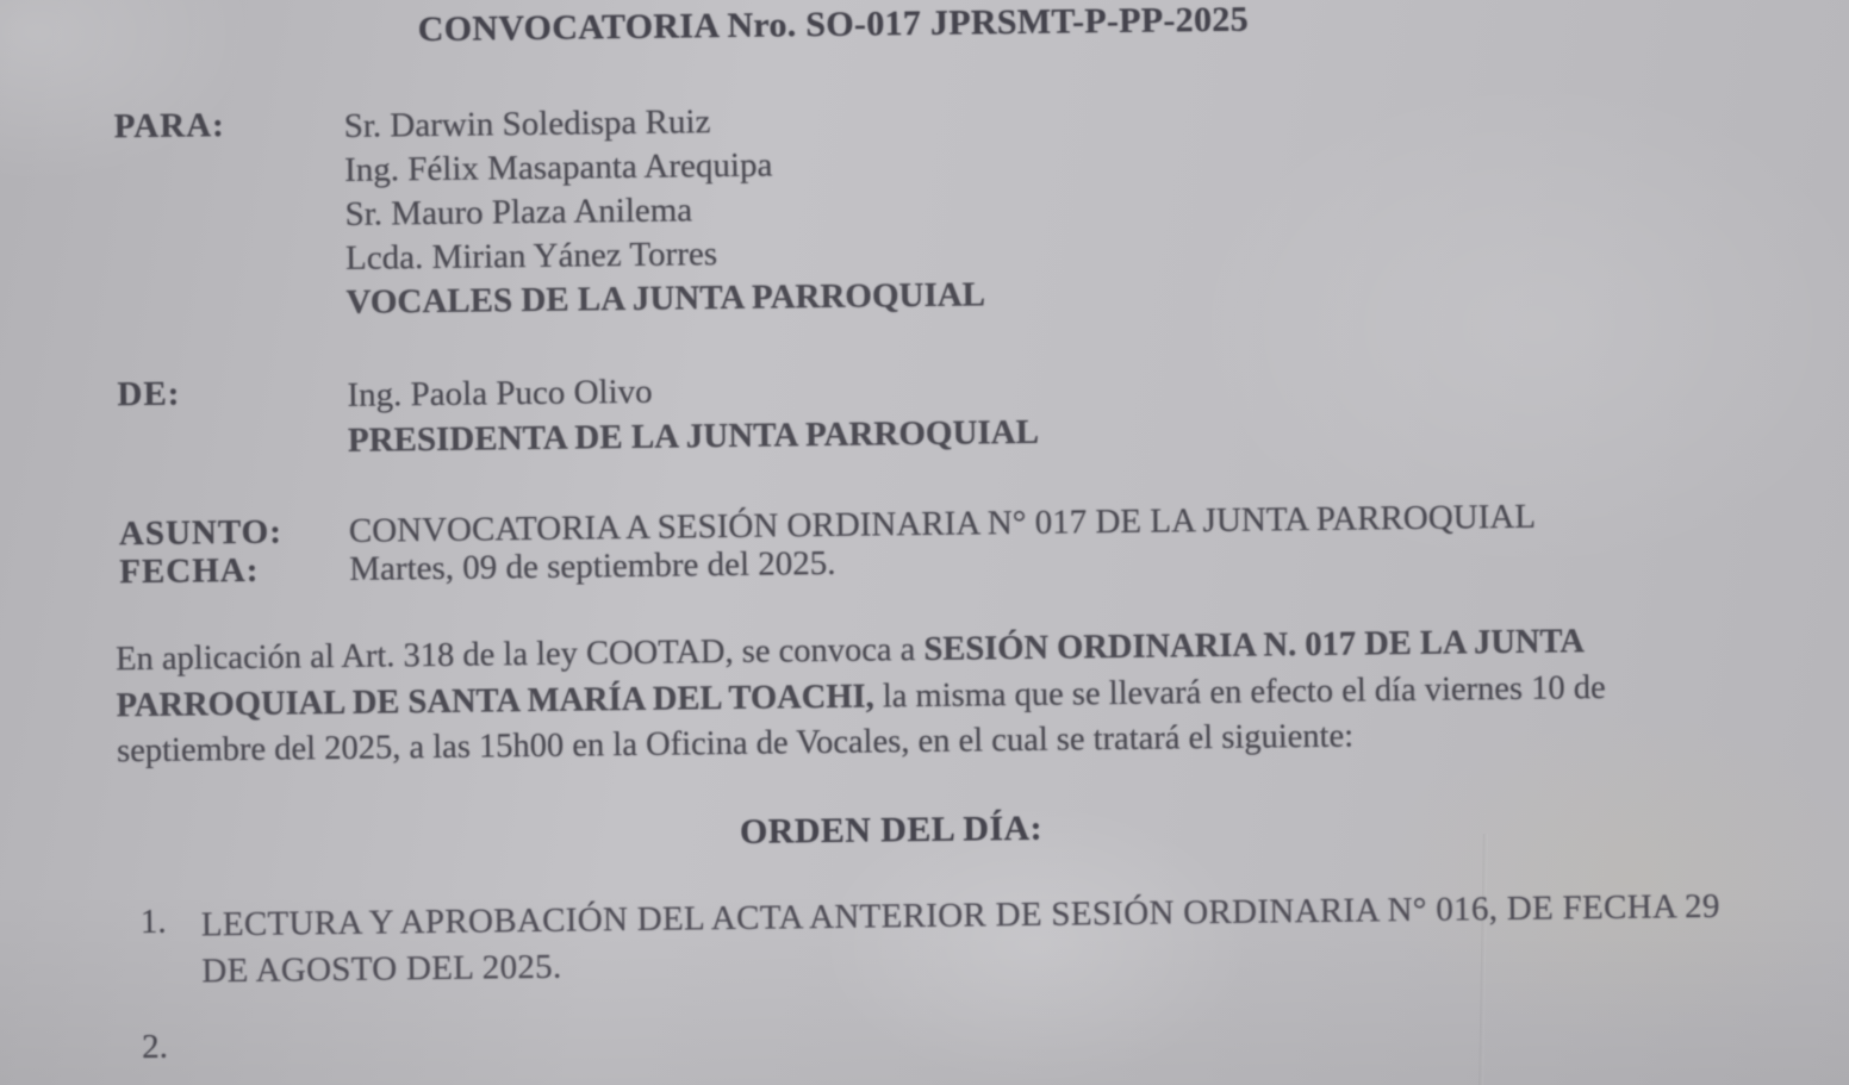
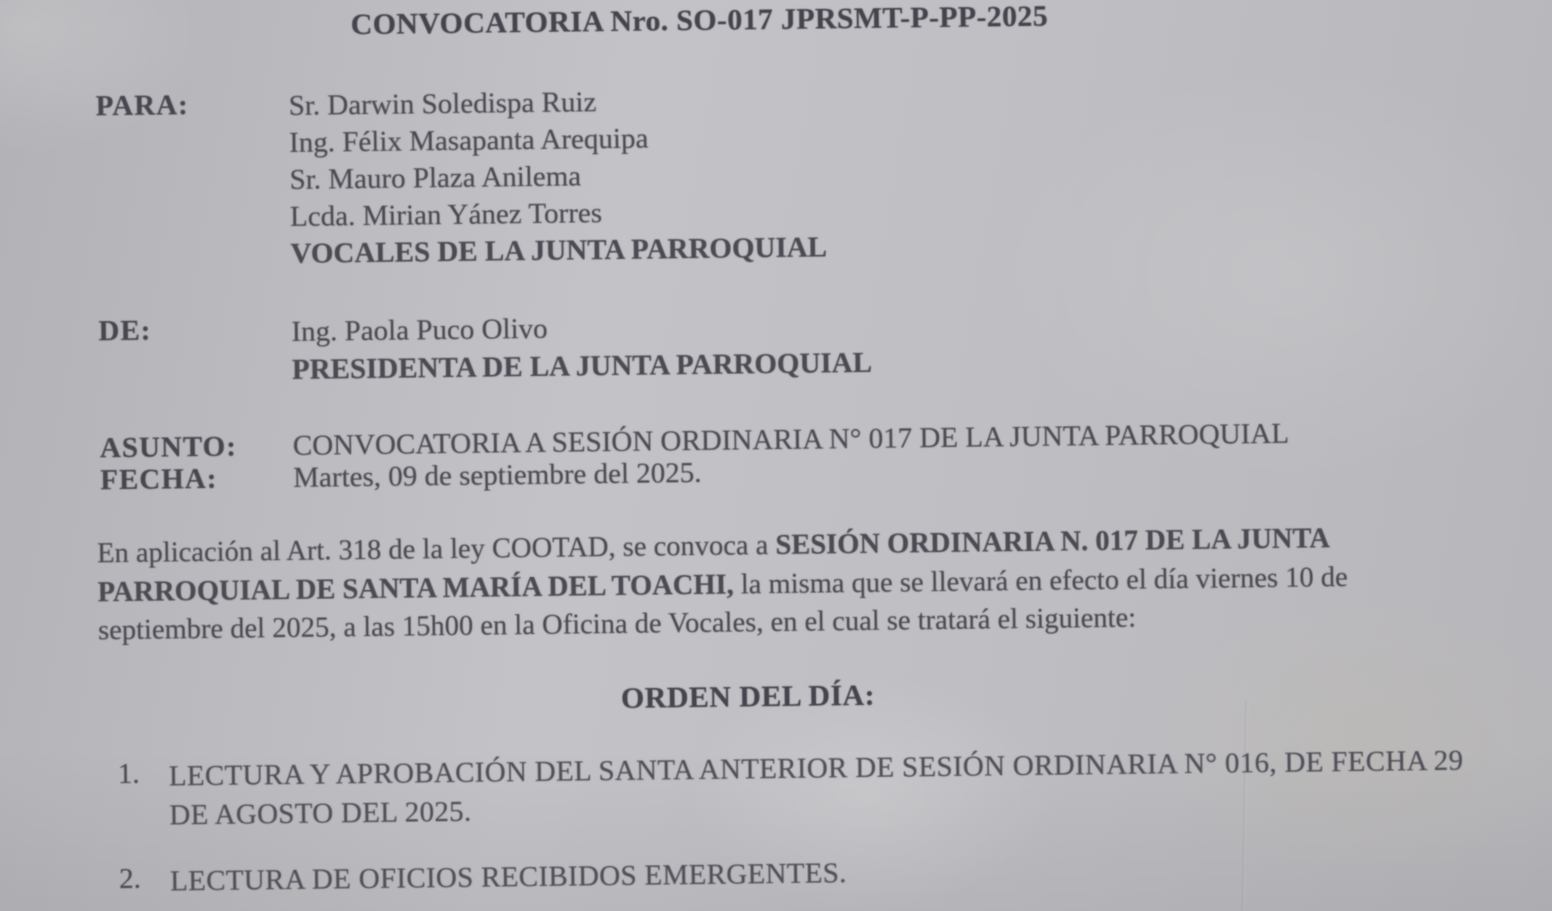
  CONVOCATORIA Nro. SO-017 JPRSMT-P-PP-2025
  PARA:
  Sr. Darwin Soledispa Ruiz
  Ing. Félix Masapanta Arequipa
  Sr. Mauro Plaza Anilema
  Lcda. Mirian Yánez Torres
  VOCALES DE LA JUNTA PARROQUIAL
  DE:
  Ing. Paola Puco Olivo
  PRESIDENTA DE LA JUNTA PARROQUIAL
  ASUNTO:
  CONVOCATORIA A SESIÓN ORDINARIA N° 017 DE LA JUNTA PARROQUIAL
  FECHA:
  Martes, 09 de septiembre del 2025.
  En aplicación al Art. 318 de la ley COOTAD, se convoca a SESIÓN ORDINARIA N. 017 DE LA JUNTA PARROQUIAL DE SANTA MARÍA DEL TOACHI, la misma que se llevará en efecto el día viernes 10 de septiembre del 2025, a las 15h00 en la Oficina de Vocales, en el cual se tratará el siguiente:
  ORDEN DEL DÍA:
  1.
- LECTURA Y APROBACIÓN DEL ACTA ANTERIOR DE SESIÓN ORDINARIA N° 016, DE FECHA 29 DE AGOSTO DEL 2025.
+ LECTURA Y APROBACIÓN DEL SANTA ANTERIOR DE SESIÓN ORDINARIA N° 016, DE FECHA 29 DE AGOSTO DEL 2025.
  2.
+ LECTURA DE OFICIOS RECIBIDOS EMERGENTES.
